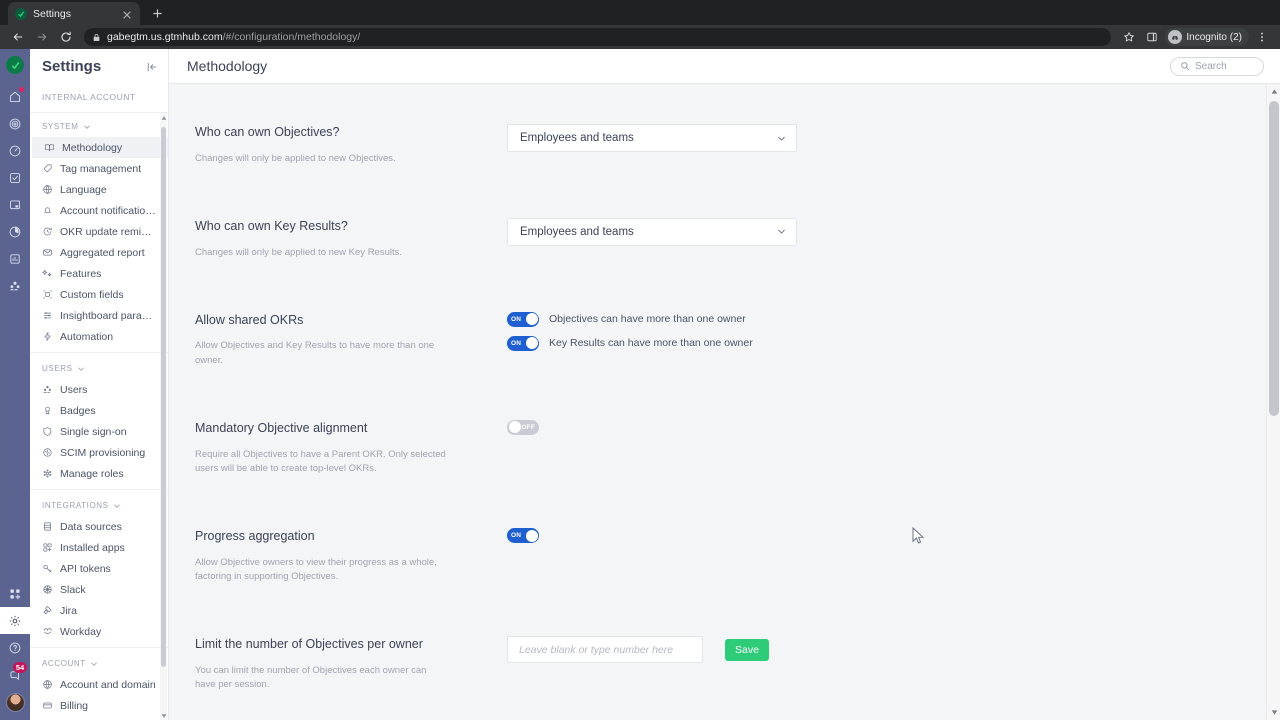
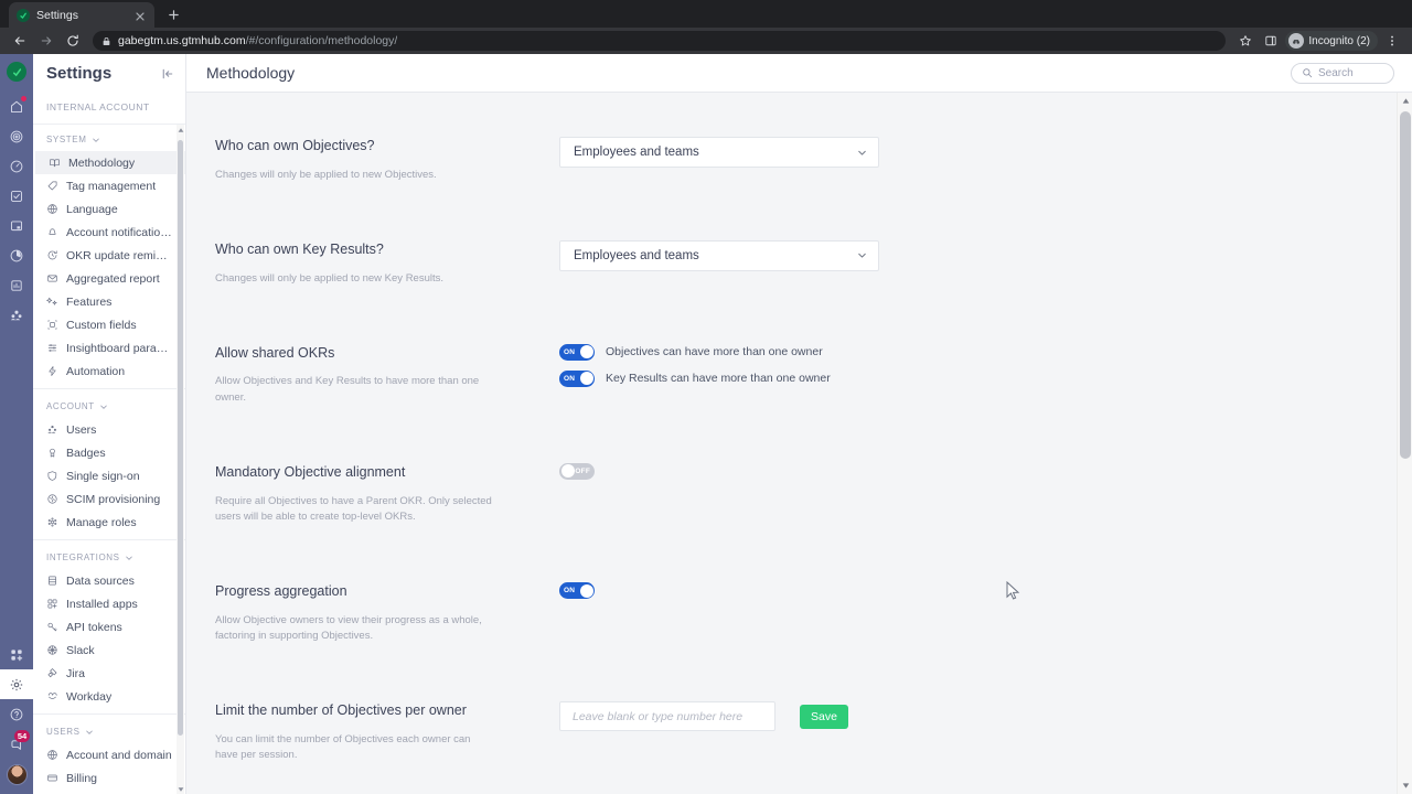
  Settings
  gabegtm.us.gtmhub.com/#/configuration/methodology/
  Incognito (2)
  54
  Settings
  INTERNAL ACCOUNT
  SYSTEM
  Methodology
  Tag management
  Language
  Account notifications
  OKR update reminde
  Aggregated report
  Features
  Custom fields
  Insightboard parame
  Automation
- USERS
+ ACCOUNT
  Users
  Badges
  Single sign-on
  SCIM provisioning
  Manage roles
  INTEGRATIONS
  Data sources
  Installed apps
  API tokens
  Slack
  Jira
  Workday
- ACCOUNT
+ USERS
  Account and domain
  Billing
  Methodology
  Search
  Who can own Objectives?
  Changes will only be applied to new Objectives.
  Employees and teams
  Who can own Key Results?
  Changes will only be applied to new Key Results.
  Employees and teams
  Allow shared OKRs
  Allow Objectives and Key Results to have more than one owner.
  Objectives can have more than one owner
  Key Results can have more than one owner
  Mandatory Objective alignment
  Require all Objectives to have a Parent OKR. Only selected users will be able to create top-level OKRs.
  Progress aggregation
  Allow Objective owners to view their progress as a whole, factoring in supporting Objectives.
  Limit the number of Objectives per owner
  You can limit the number of Objectives each owner can have per session.
  Leave blank or type number here
  Save
